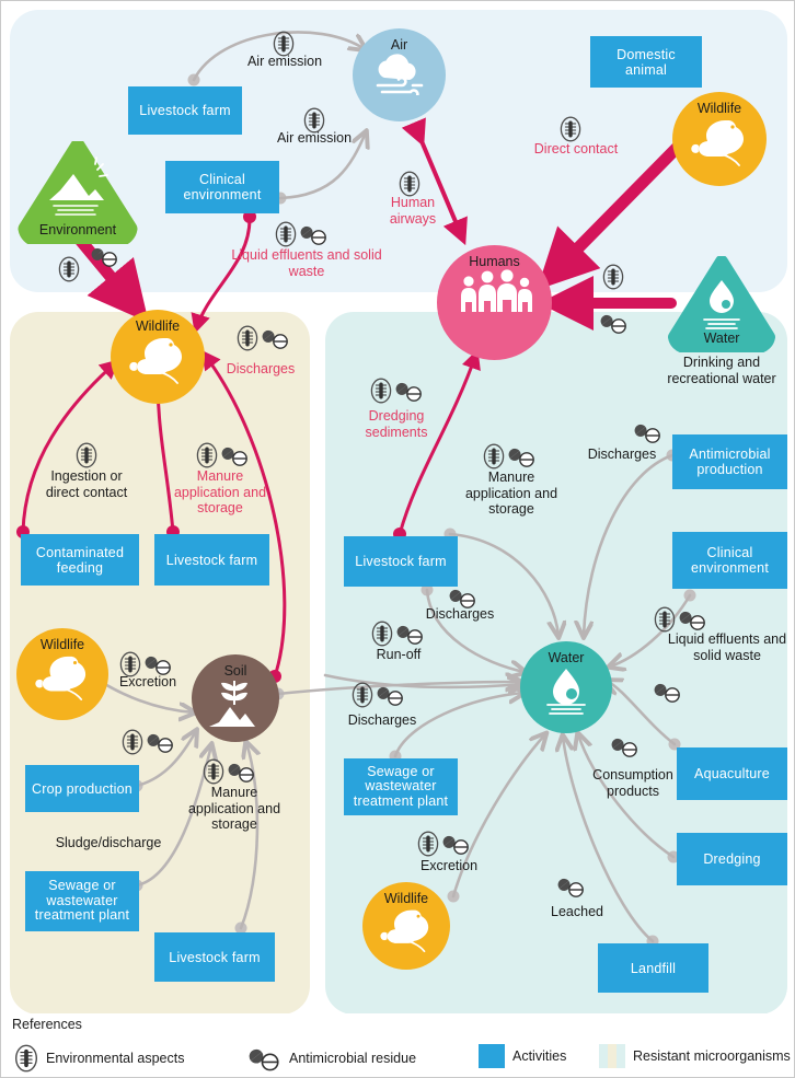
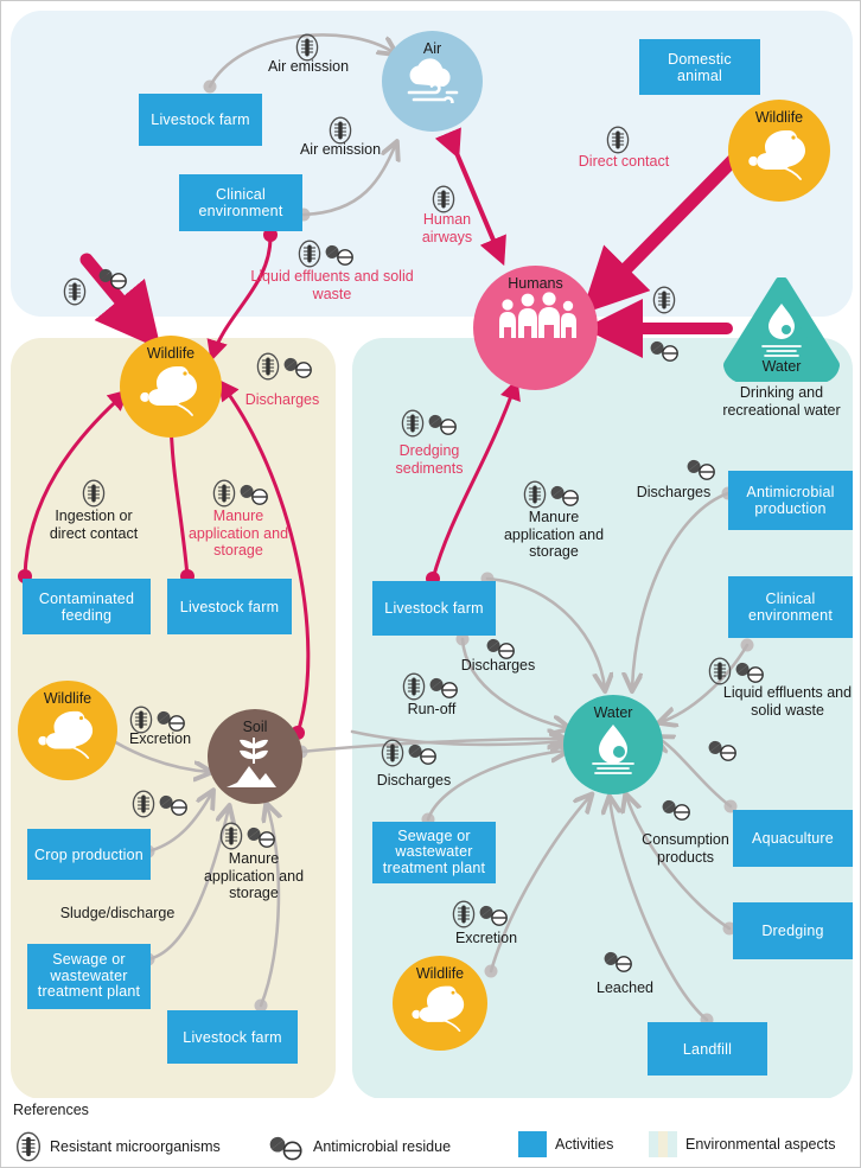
  Air
- Environment
  Livestock farm
  Clinical environment
  Domestic animal
  Wildlife
  Humans
  Water
  Drinking and
  recreational water
  Air emission
  Air emission
  Liquid effluents and solid waste
  Human airways
  Direct contact
  Wildlife
  Discharges
  Ingestion or direct contact
  Manure application and storage
  Contaminated feeding
  Livestock farm
  Wildlife
  Excretion
  Soil
  Crop production
  Sludge/discharge
  Sewage or wastewater treatment plant
  Manure application and storage
  Livestock farm
  Dredging sediments
  Manure application and storage
  Discharges
  Antimicrobial production
  Clinical environment
  Liquid effluents and solid waste
  Livestock farm
  Discharges
  Run-off
  Discharges
  Sewage or wastewater treatment plant
  Water
  Consumption products
  Aquaculture
  Dredging
  Excretion
  Wildlife
  Leached
  Landfill
  References
- Environmental aspects
+ Resistant microorganisms
  Antimicrobial residue
  Activities
- Resistant microorganisms
+ Environmental aspects
